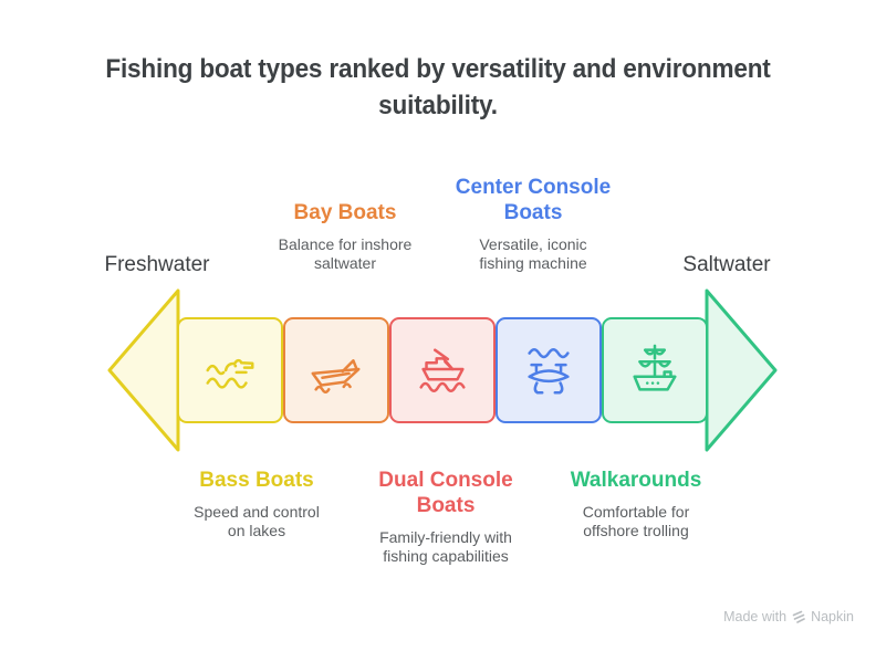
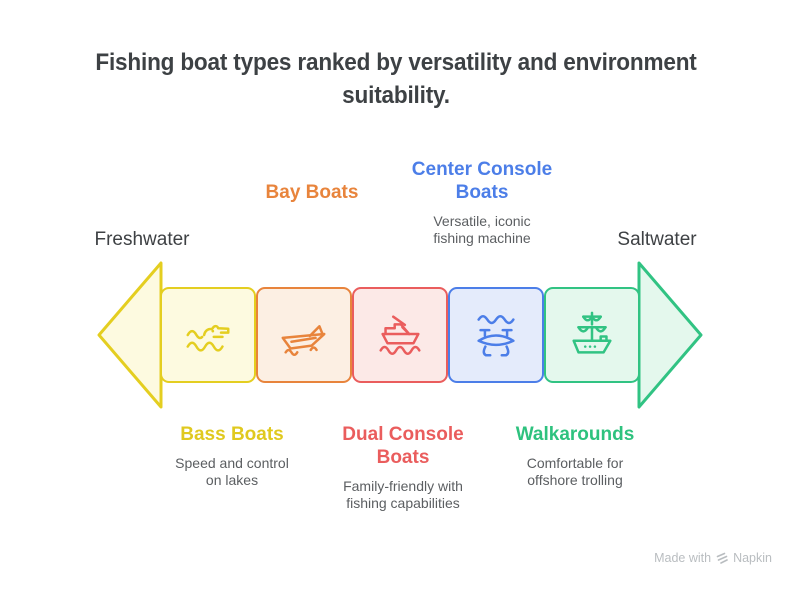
  Fishing boat types ranked by versatility and environment
  suitability.
  Freshwater
  Saltwater
  Bay Boats
- Balance for inshore
- saltwater
  Center Console
  Boats
  Versatile, iconic
  fishing machine
  Bass Boats
  Speed and control
  on lakes
  Dual Console
  Boats
  Family-friendly with
  fishing capabilities
  Walkarounds
  Comfortable for
  offshore trolling
  Made with
  Napkin
